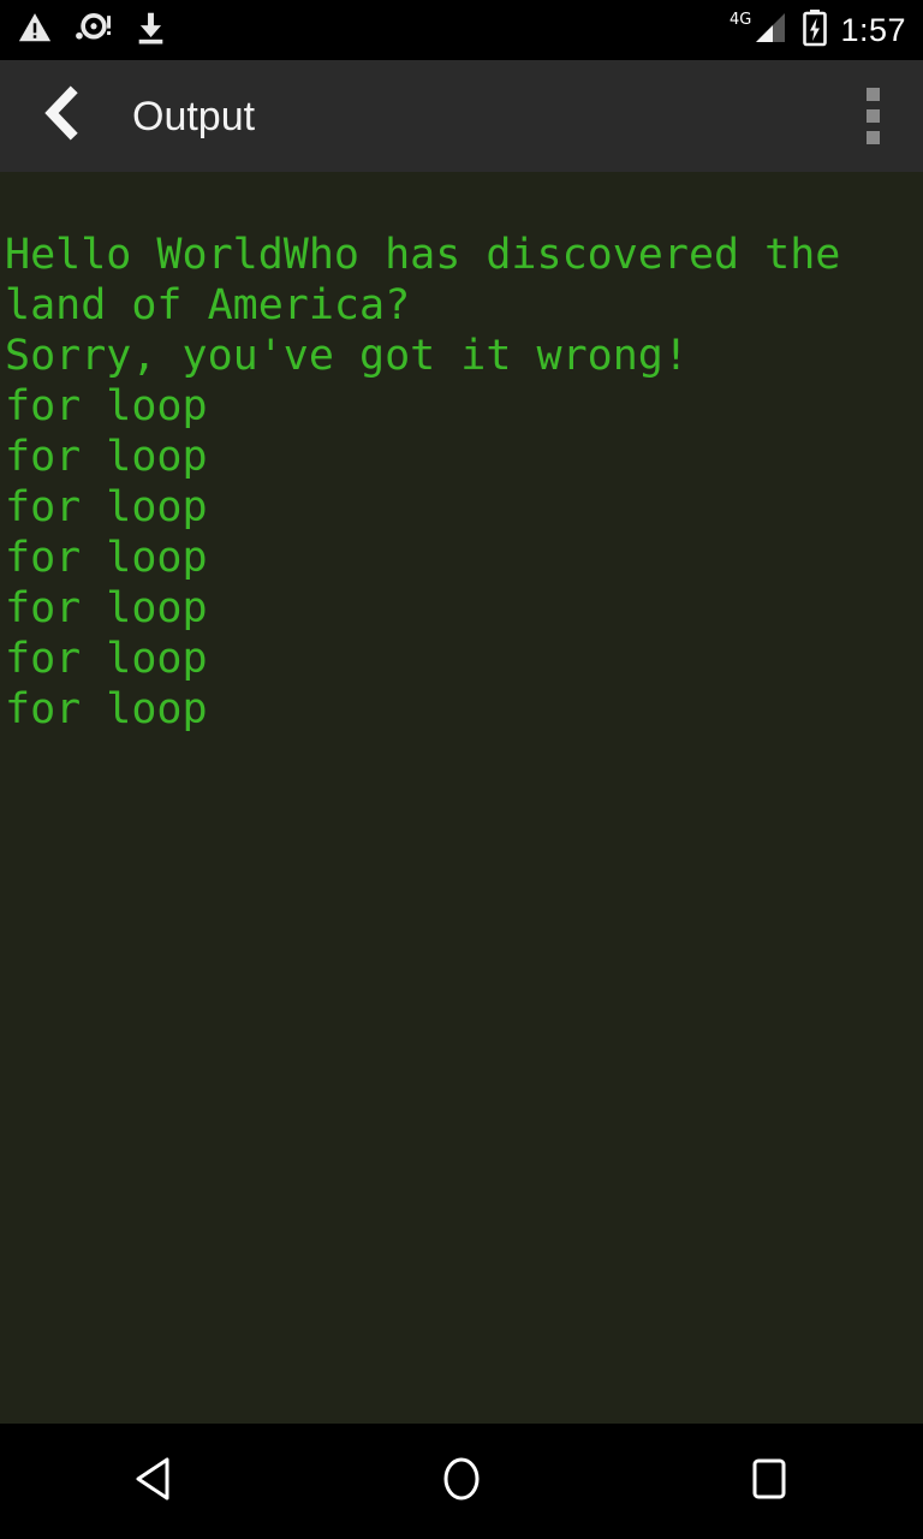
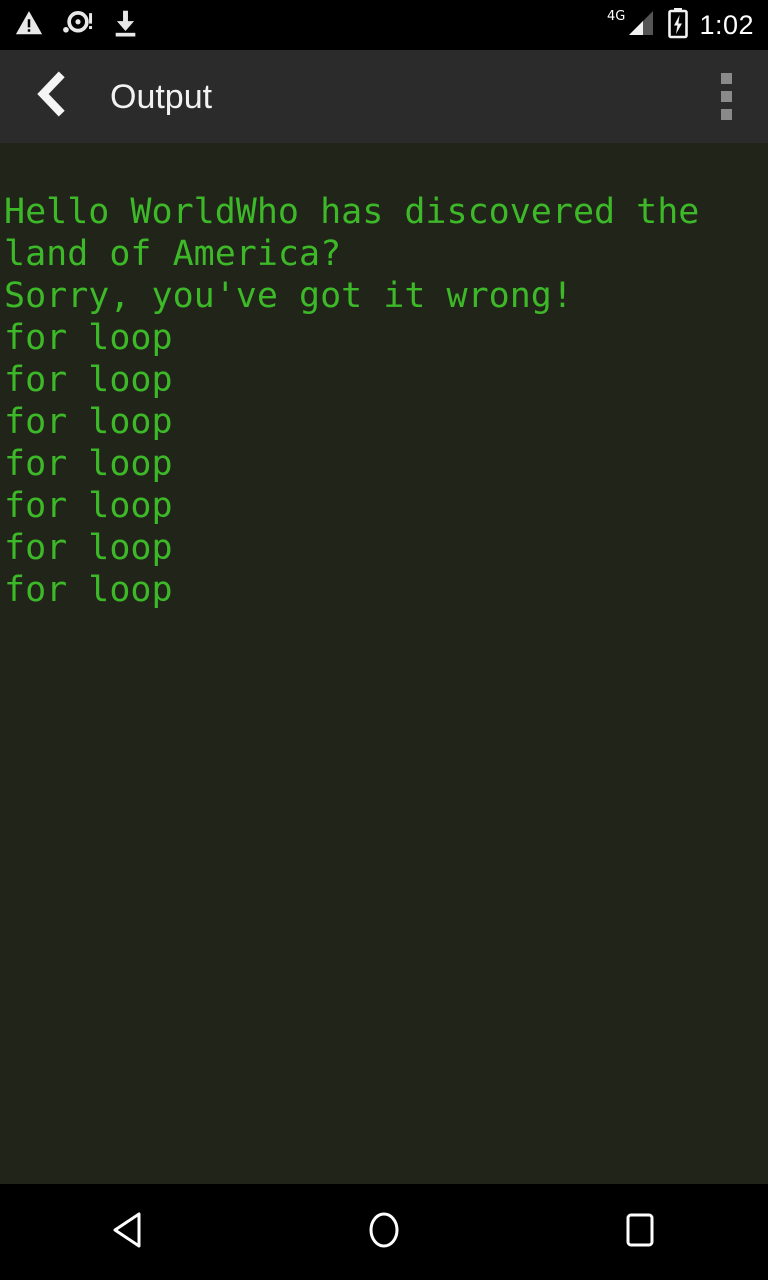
  4G
- 1:57
+ 1:02
  Output
  Hello WorldWho has discovered the land of America?
  Sorry, you've got it wrong!
  for loop
  for loop
  for loop
  for loop
  for loop
  for loop
  for loop
